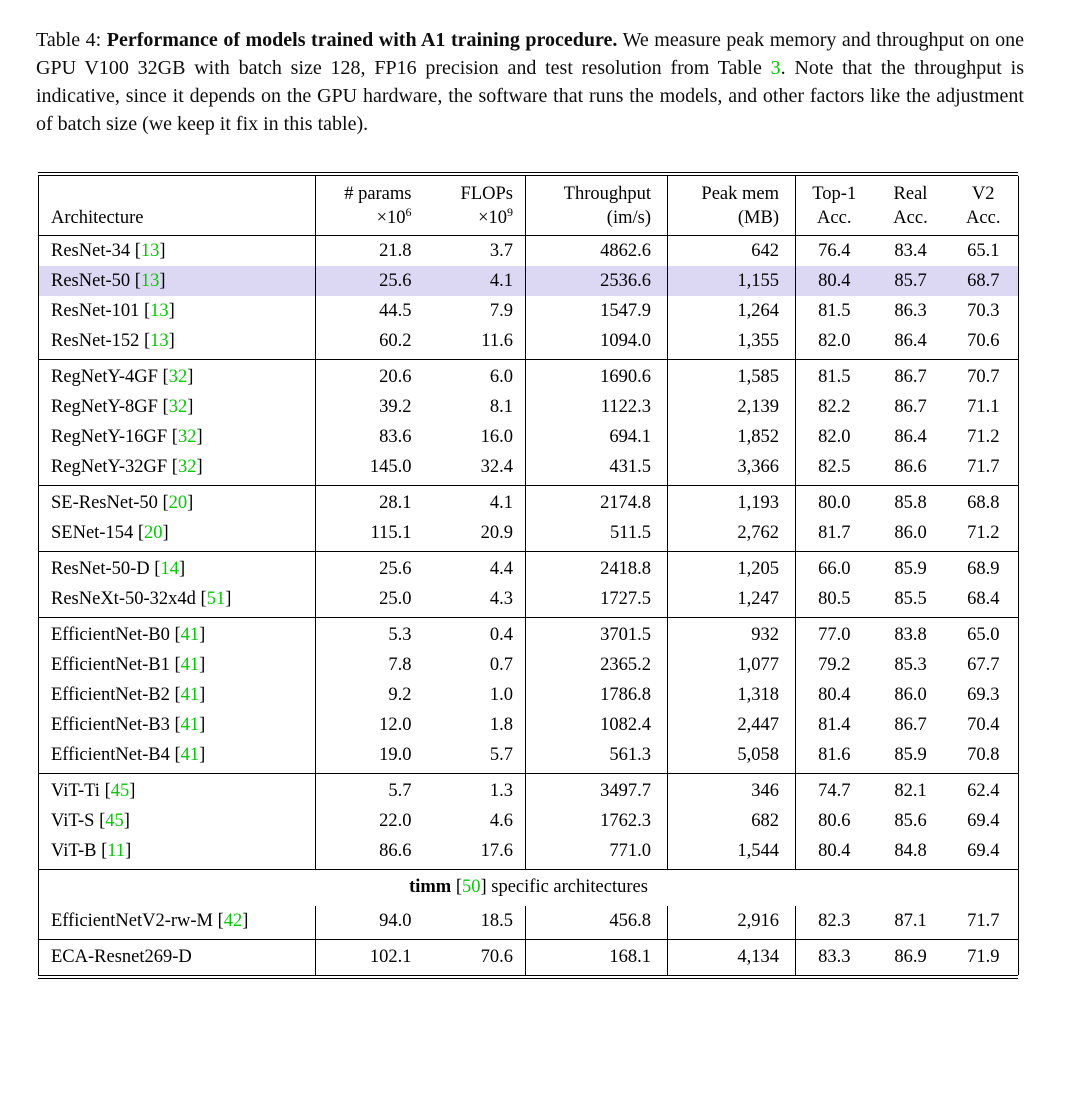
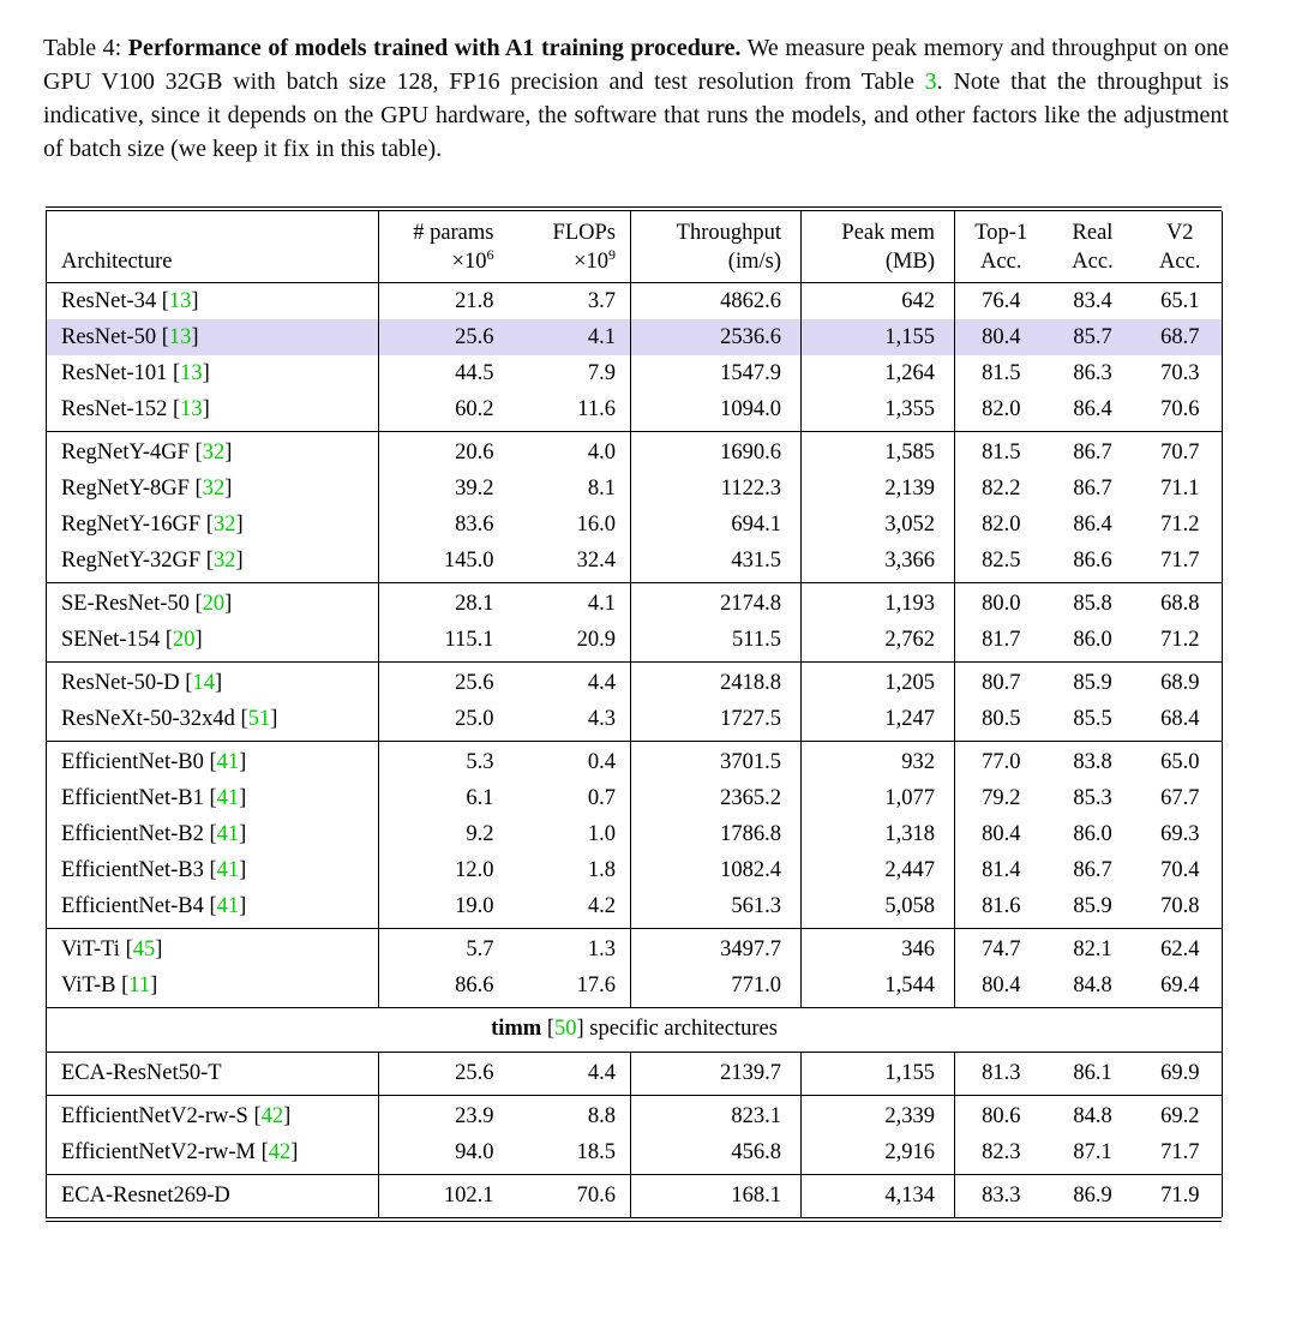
  Table 4: Performance of models trained with A1 training procedure. We measure peak memory and throughput on one GPU V100 32GB with batch size 128, FP16 precision and test resolution from Table 3. Note that the throughput is indicative, since it depends on the GPU hardware, the software that runs the models, and other factors like the adjustment of batch size (we keep it fix in this table).
  Architecture	# params×106	FLOPs×109	Throughput(im/s)	Peak mem(MB)	Top-1Acc.	RealAcc.	V2Acc.
  ResNet-34 [13]	21.8	3.7	4862.6	642	76.4	83.4	65.1
  ResNet-50 [13]	25.6	4.1	2536.6	1,155	80.4	85.7	68.7
  ResNet-101 [13]	44.5	7.9	1547.9	1,264	81.5	86.3	70.3
  ResNet-152 [13]	60.2	11.6	1094.0	1,355	82.0	86.4	70.6
- RegNetY-4GF [32]	20.6	6.0	1690.6	1,585	81.5	86.7	70.7
+ RegNetY-4GF [32]	20.6	4.0	1690.6	1,585	81.5	86.7	70.7
  RegNetY-8GF [32]	39.2	8.1	1122.3	2,139	82.2	86.7	71.1
- RegNetY-16GF [32]	83.6	16.0	694.1	1,852	82.0	86.4	71.2
+ RegNetY-16GF [32]	83.6	16.0	694.1	3,052	82.0	86.4	71.2
  RegNetY-32GF [32]	145.0	32.4	431.5	3,366	82.5	86.6	71.7
  SE-ResNet-50 [20]	28.1	4.1	2174.8	1,193	80.0	85.8	68.8
  SENet-154 [20]	115.1	20.9	511.5	2,762	81.7	86.0	71.2
- ResNet-50-D [14]	25.6	4.4	2418.8	1,205	66.0	85.9	68.9
+ ResNet-50-D [14]	25.6	4.4	2418.8	1,205	80.7	85.9	68.9
  ResNeXt-50-32x4d [51]	25.0	4.3	1727.5	1,247	80.5	85.5	68.4
  EfficientNet-B0 [41]	5.3	0.4	3701.5	932	77.0	83.8	65.0
- EfficientNet-B1 [41]	7.8	0.7	2365.2	1,077	79.2	85.3	67.7
+ EfficientNet-B1 [41]	6.1	0.7	2365.2	1,077	79.2	85.3	67.7
  EfficientNet-B2 [41]	9.2	1.0	1786.8	1,318	80.4	86.0	69.3
  EfficientNet-B3 [41]	12.0	1.8	1082.4	2,447	81.4	86.7	70.4
- EfficientNet-B4 [41]	19.0	5.7	561.3	5,058	81.6	85.9	70.8
+ EfficientNet-B4 [41]	19.0	4.2	561.3	5,058	81.6	85.9	70.8
  ViT-Ti [45]	5.7	1.3	3497.7	346	74.7	82.1	62.4
- ViT-S [45]	22.0	4.6	1762.3	682	80.6	85.6	69.4
  ViT-B [11]	86.6	17.6	771.0	1,544	80.4	84.8	69.4
  timm [50] specific architectures
+ ECA-ResNet50-T	25.6	4.4	2139.7	1,155	81.3	86.1	69.9
+ EfficientNetV2-rw-S [42]	23.9	8.8	823.1	2,339	80.6	84.8	69.2
  EfficientNetV2-rw-M [42]	94.0	18.5	456.8	2,916	82.3	87.1	71.7
  ECA-Resnet269-D	102.1	70.6	168.1	4,134	83.3	86.9	71.9
